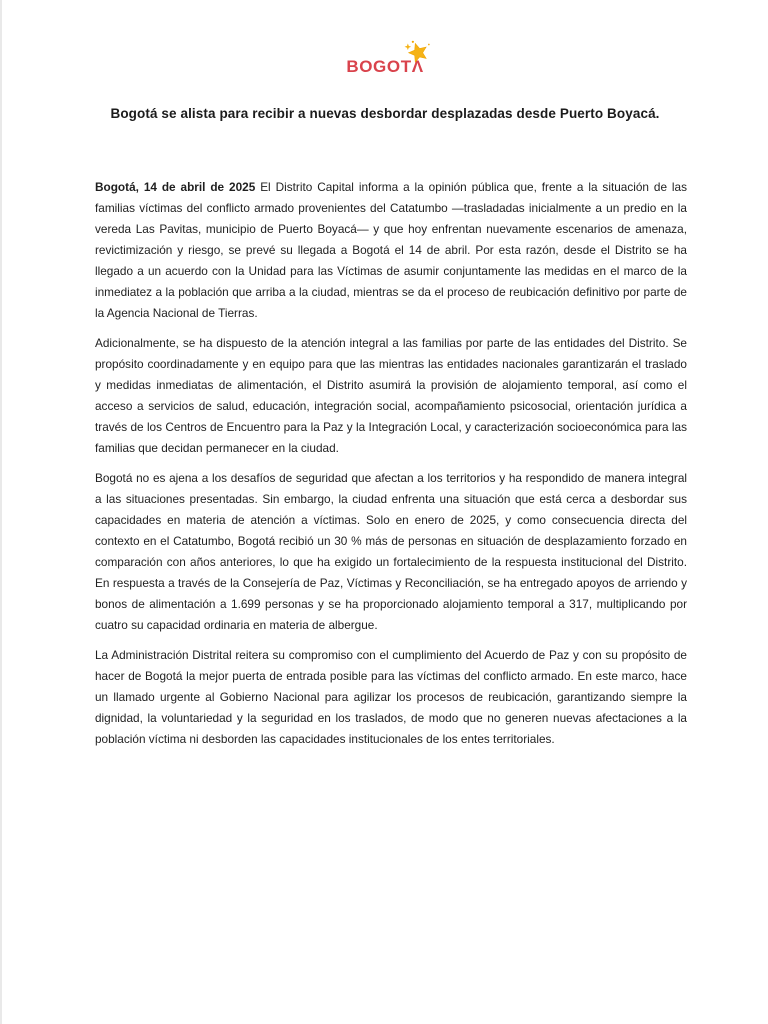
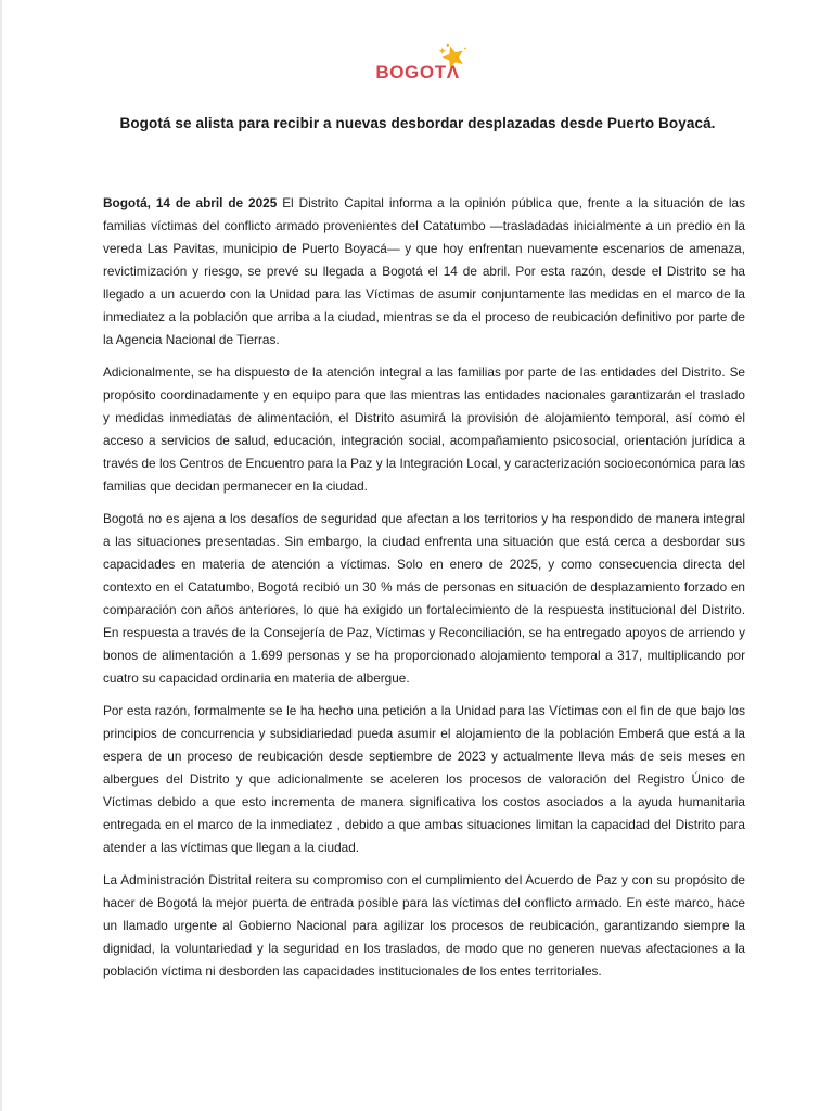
  BOGOTΛ
  Bogotá se alista para recibir a nuevas desbordar desplazadas desde Puerto Boyacá.
  Bogotá, 14 de abril de 2025 El Distrito Capital informa a la opinión pública que, frente a la situación de las familias víctimas del conflicto armado provenientes del Catatumbo —trasladadas inicialmente a un predio en la vereda Las Pavitas, municipio de Puerto Boyacá— y que hoy enfrentan nuevamente escenarios de amenaza, revictimización y riesgo, se prevé su llegada a Bogotá el 14 de abril. Por esta razón, desde el Distrito se ha llegado a un acuerdo con la Unidad para las Víctimas de asumir conjuntamente las medidas en el marco de la inmediatez a la población que arriba a la ciudad, mientras se da el proceso de reubicación definitivo por parte de la Agencia Nacional de Tierras.
  Adicionalmente, se ha dispuesto de la atención integral a las familias por parte de las entidades del Distrito. Se propósito coordinadamente y en equipo para que las mientras las entidades nacionales garantizarán el traslado y medidas inmediatas de alimentación, el Distrito asumirá la provisión de alojamiento temporal, así como el acceso a servicios de salud, educación, integración social, acompañamiento psicosocial, orientación jurídica a través de los Centros de Encuentro para la Paz y la Integración Local, y caracterización socioeconómica para las familias que decidan permanecer en la ciudad.
  Bogotá no es ajena a los desafíos de seguridad que afectan a los territorios y ha respondido de manera integral a las situaciones presentadas. Sin embargo, la ciudad enfrenta una situación que está cerca a desbordar sus capacidades en materia de atención a víctimas. Solo en enero de 2025, y como consecuencia directa del contexto en el Catatumbo, Bogotá recibió un 30 % más de personas en situación de desplazamiento forzado en comparación con años anteriores, lo que ha exigido un fortalecimiento de la respuesta institucional del Distrito. En respuesta a través de la Consejería de Paz, Víctimas y Reconciliación, se ha entregado apoyos de arriendo y bonos de alimentación a 1.699 personas y se ha proporcionado alojamiento temporal a 317, multiplicando por cuatro su capacidad ordinaria en materia de albergue.
+ Por esta razón, formalmente se le ha hecho una petición a la Unidad para las Víctimas con el fin de que bajo los principios de concurrencia y subsidiariedad pueda asumir el alojamiento de la población Emberá que está a la espera de un proceso de reubicación desde septiembre de 2023 y actualmente lleva más de seis meses en albergues del Distrito y que adicionalmente se aceleren los procesos de valoración del Registro Único de Víctimas debido a que esto incrementa de manera significativa los costos asociados a la ayuda humanitaria entregada en el marco de la inmediatez , debido a que ambas situaciones limitan la capacidad del Distrito para atender a las víctimas que llegan a la ciudad.
  La Administración Distrital reitera su compromiso con el cumplimiento del Acuerdo de Paz y con su propósito de hacer de Bogotá la mejor puerta de entrada posible para las víctimas del conflicto armado. En este marco, hace un llamado urgente al Gobierno Nacional para agilizar los procesos de reubicación, garantizando siempre la dignidad, la voluntariedad y la seguridad en los traslados, de modo que no generen nuevas afectaciones a la población víctima ni desborden las capacidades institucionales de los entes territoriales.
